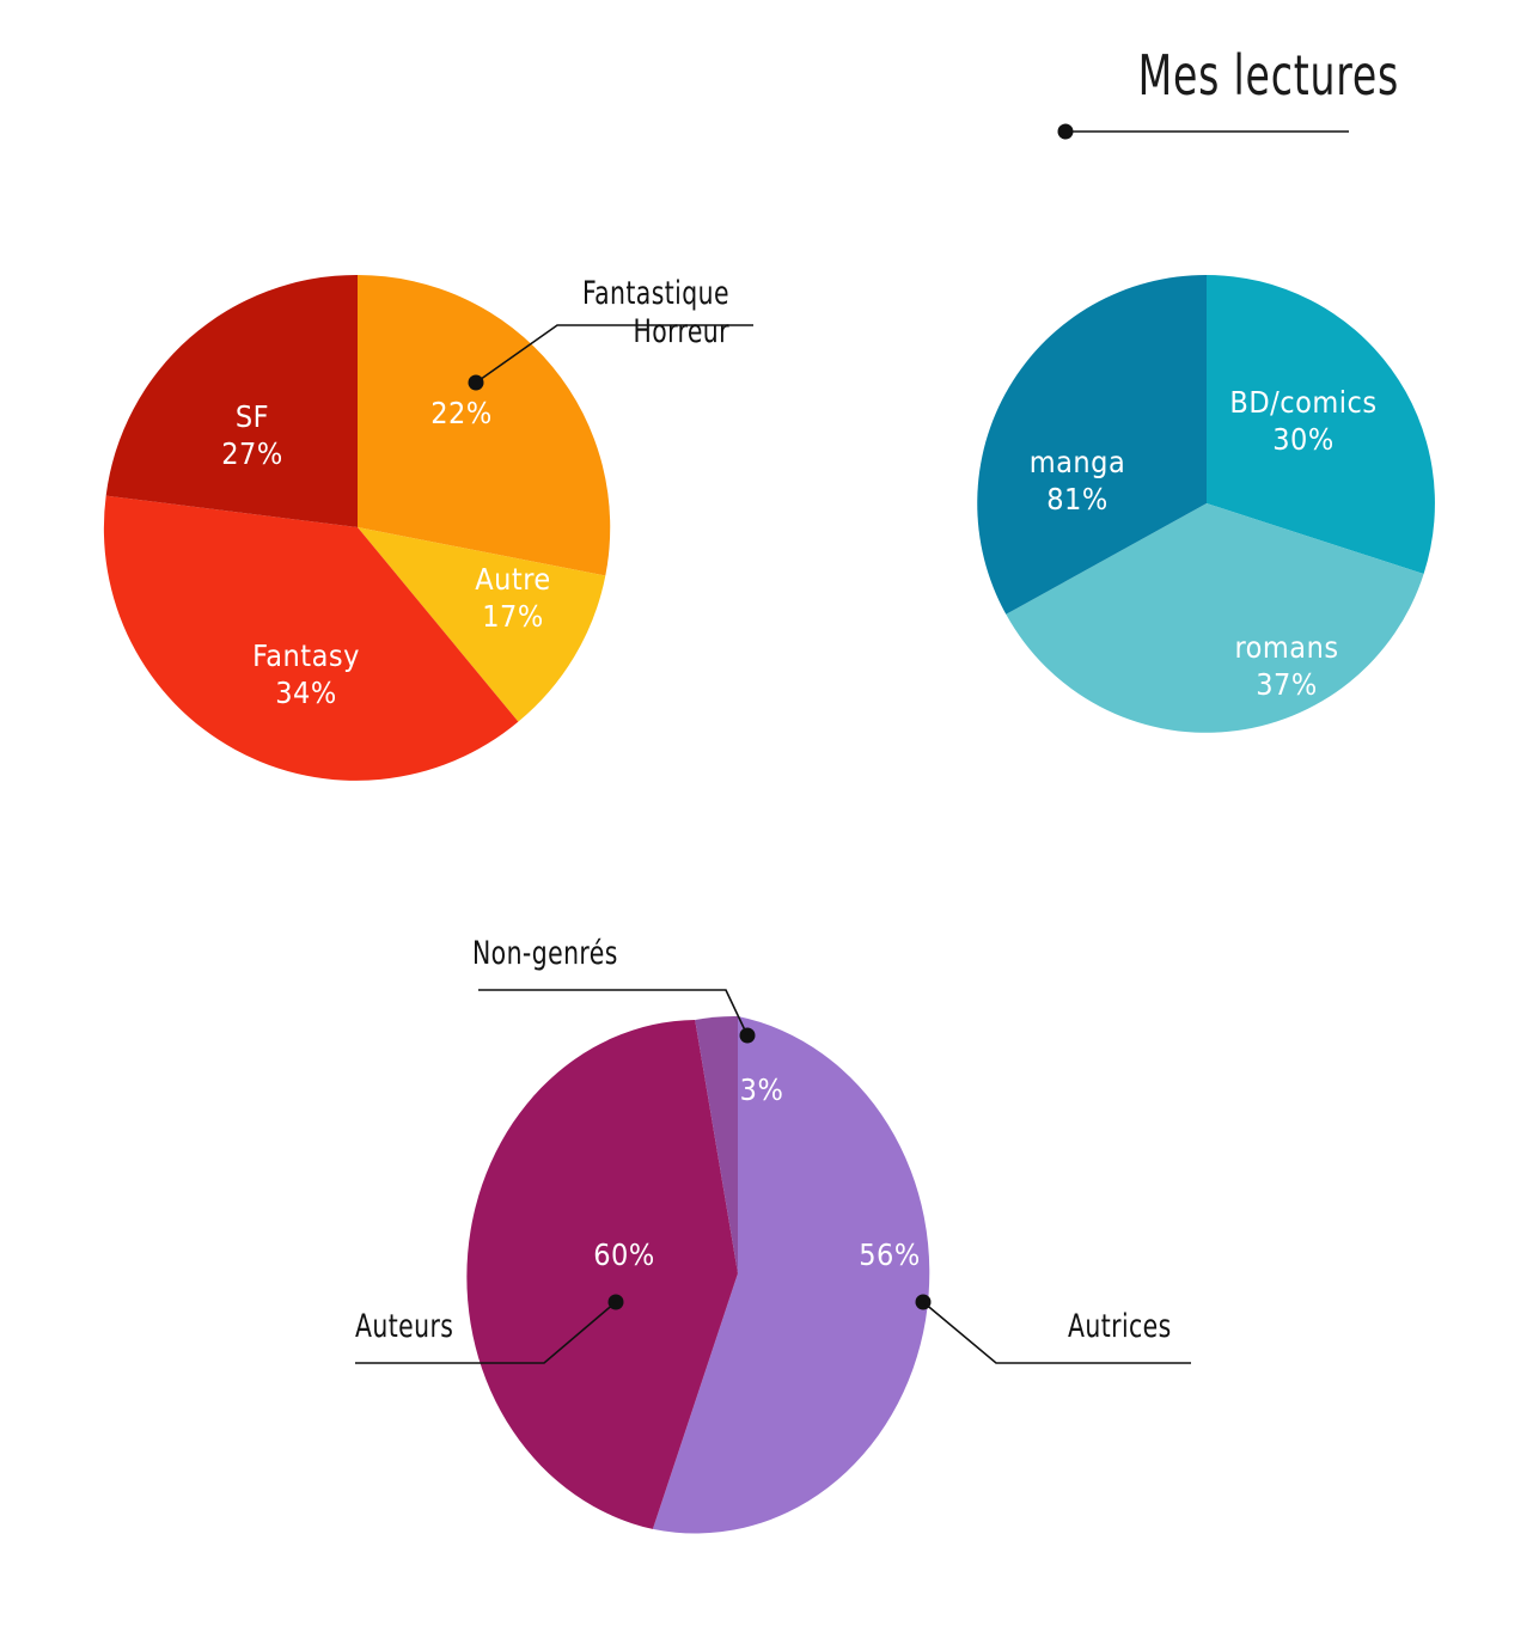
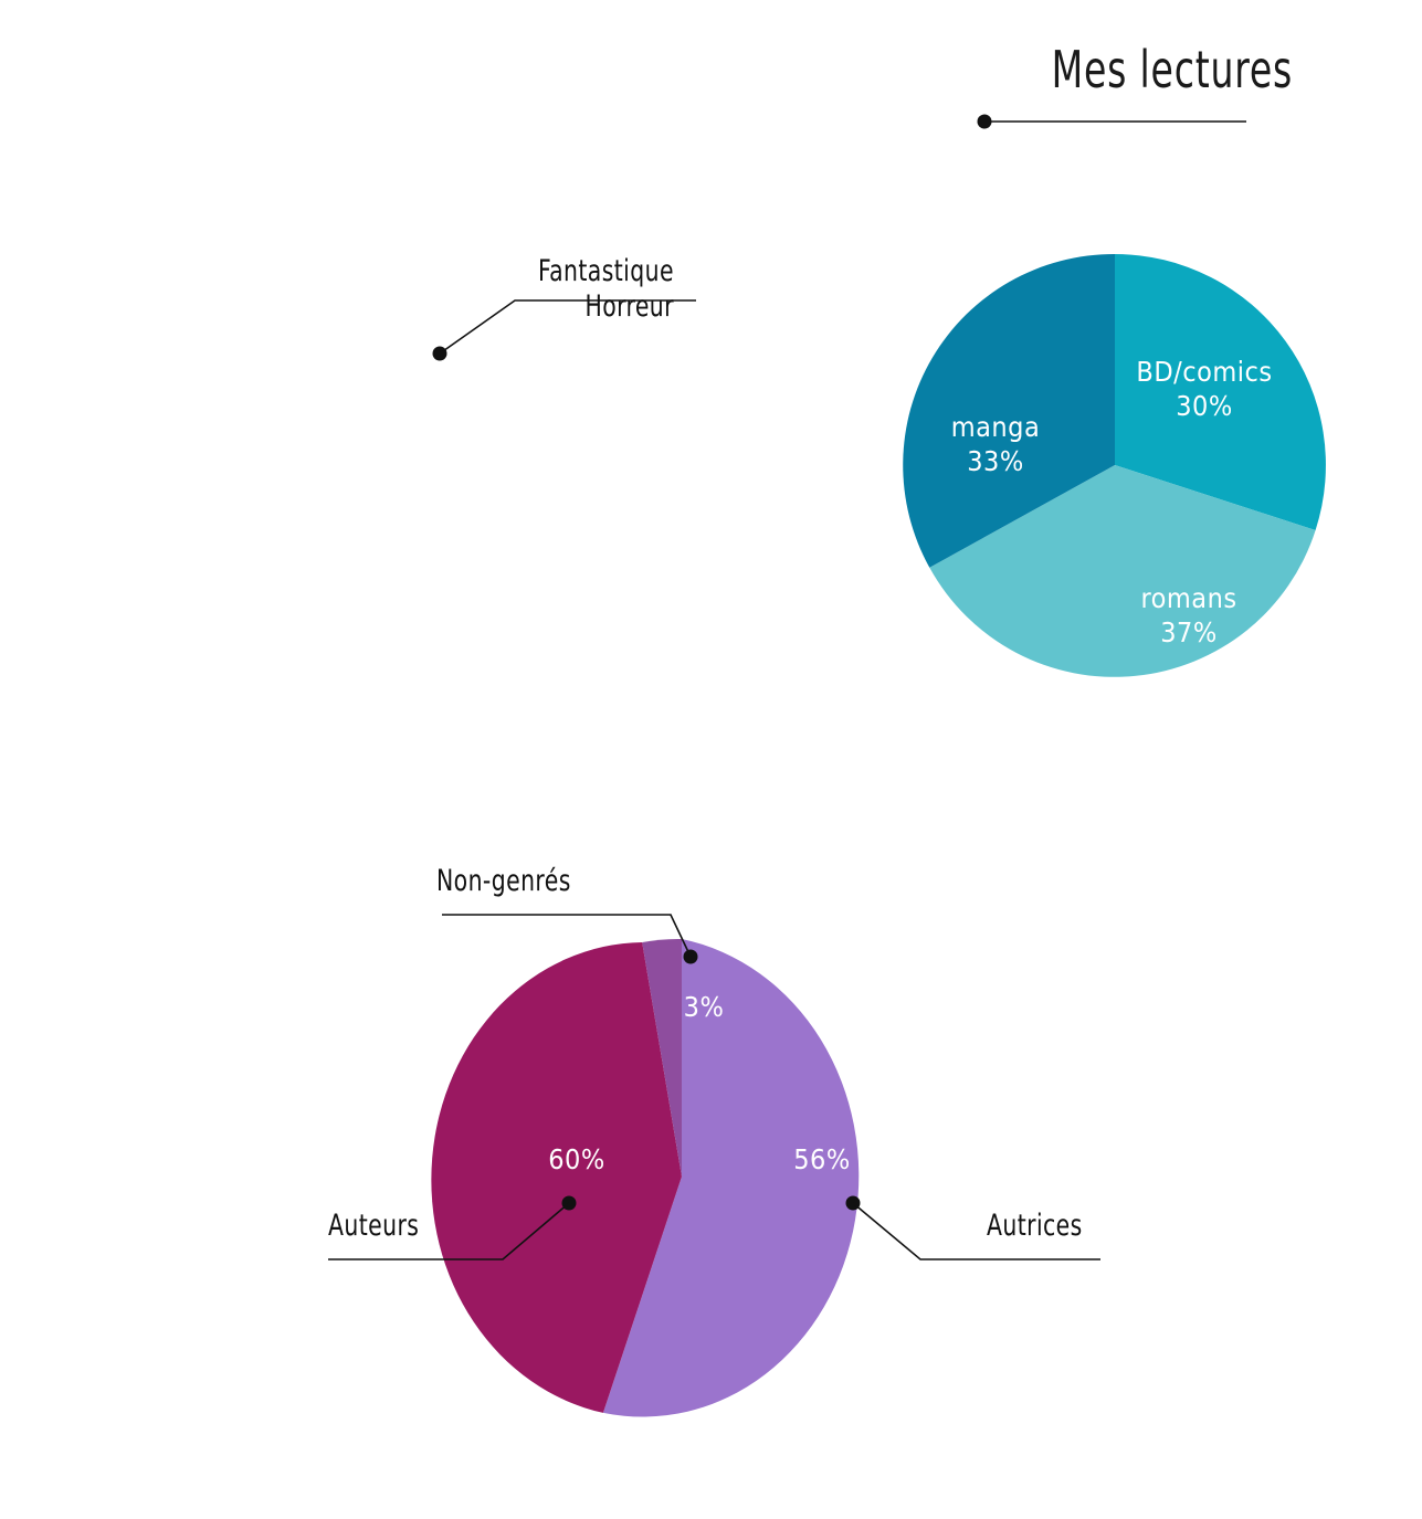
  Mes lectures
- SF
- 27%
- Fantasy
- 34%
- Autre
- 17%
- 22%
  Fantastique
  Horreur
  BD/comics
  30%
  romans
  37%
  manga
- 81%
+ 33%
  3%
  60%
  56%
  Non-genrés
  Auteurs
  Autrices
